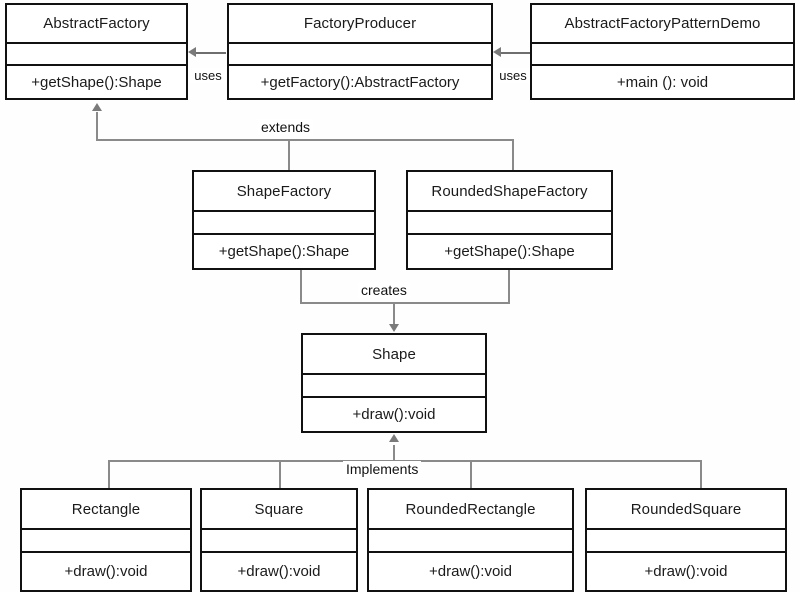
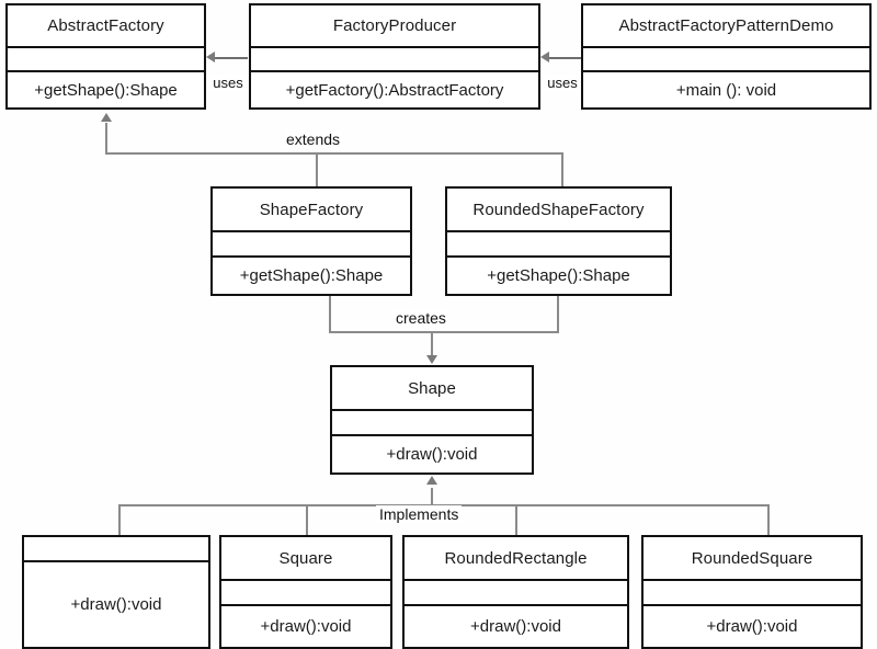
  AbstractFactory
  +getShape():Shape
  FactoryProducer
  +getFactory():AbstractFactory
  AbstractFactoryPatternDemo
  +main (): void
  uses
  uses
  extends
  ShapeFactory
  +getShape():Shape
  RoundedShapeFactory
  +getShape():Shape
  creates
  Shape
  +draw():void
  Implements
- Rectangle
  +draw():void
  Square
  +draw():void
  RoundedRectangle
  +draw():void
  RoundedSquare
  +draw():void
